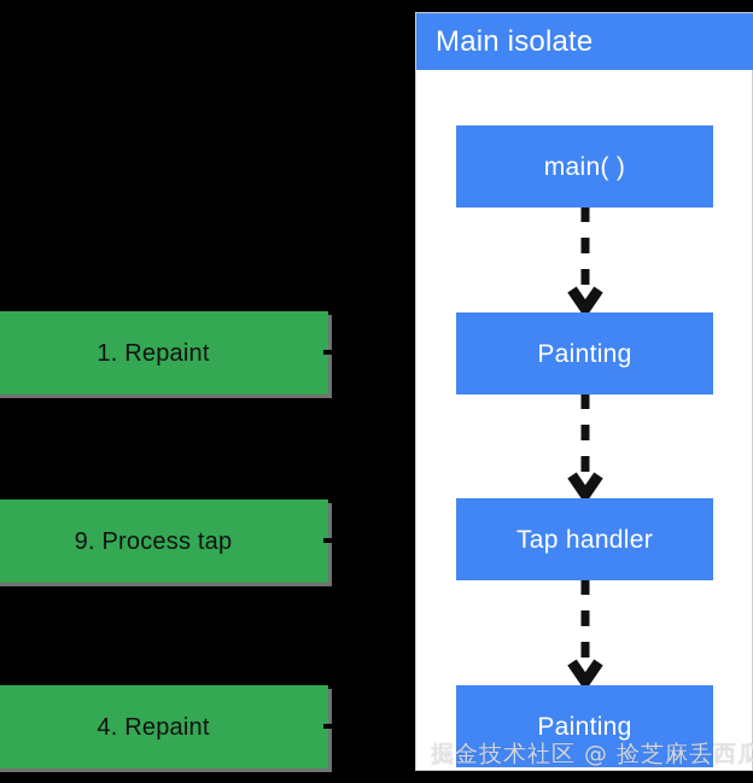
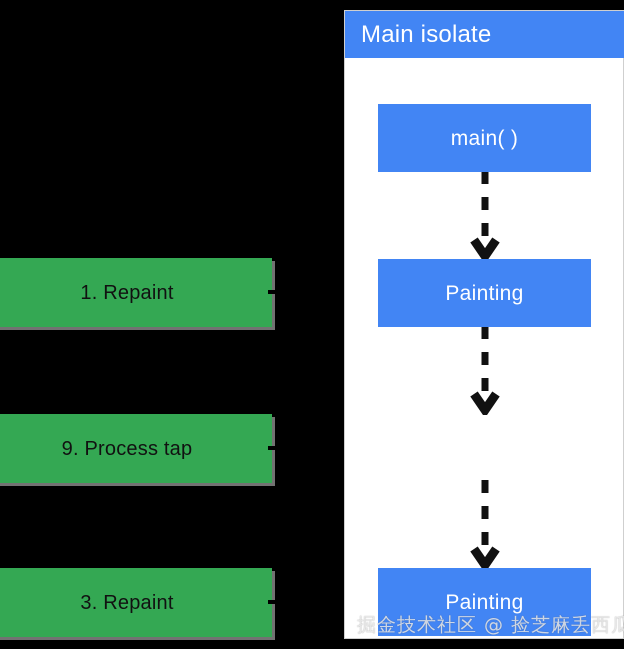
  1. Repaint
  9. Process tap
- 4. Repaint
+ 3. Repaint
  Main isolate
  main( )
  Painting
- Tap handler
  Painting
  掘金技术社区 @ 捡芝麻丢西瓜
